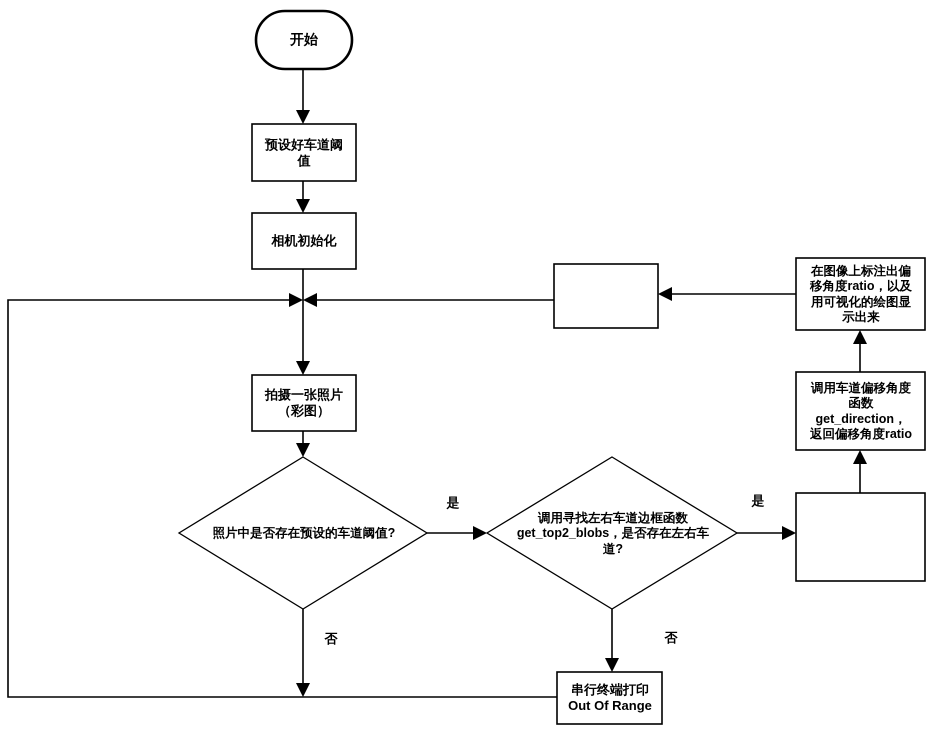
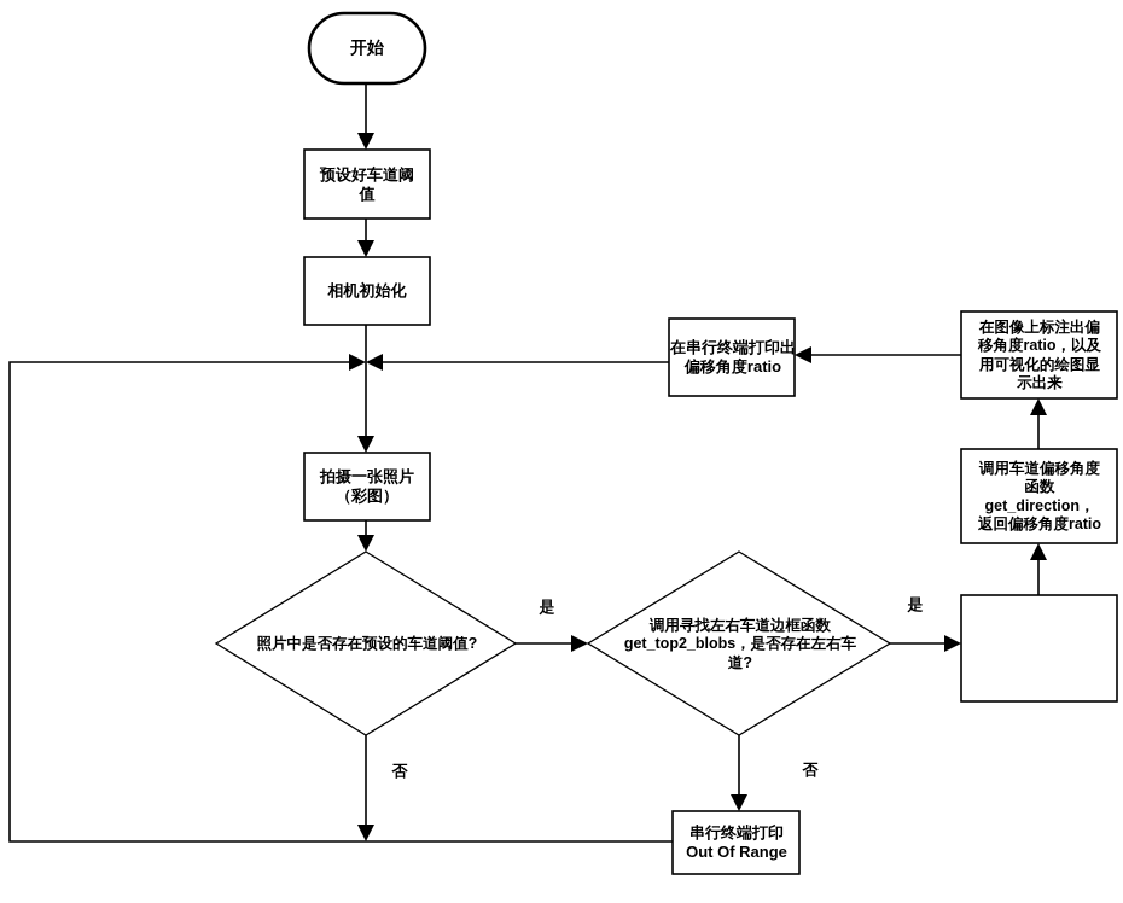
  开始
  预设好车道阈
  值
  相机初始化
  拍摄一张照片
  （彩图）
  照片中是否存在预设的车道阈值?
  调用寻找左右车道边框函数
  get_top2_blobs，是否存在左右车
  道?
  调用车道偏移角度
  函数
  get_direction，
  返回偏移角度ratio
  在图像上标注出偏
  移角度ratio，以及
  用可视化的绘图显
  示出来
+ 在串行终端打印出
+ 偏移角度ratio
  串行终端打印
  Out Of Range
  是
  否
  是
  否
